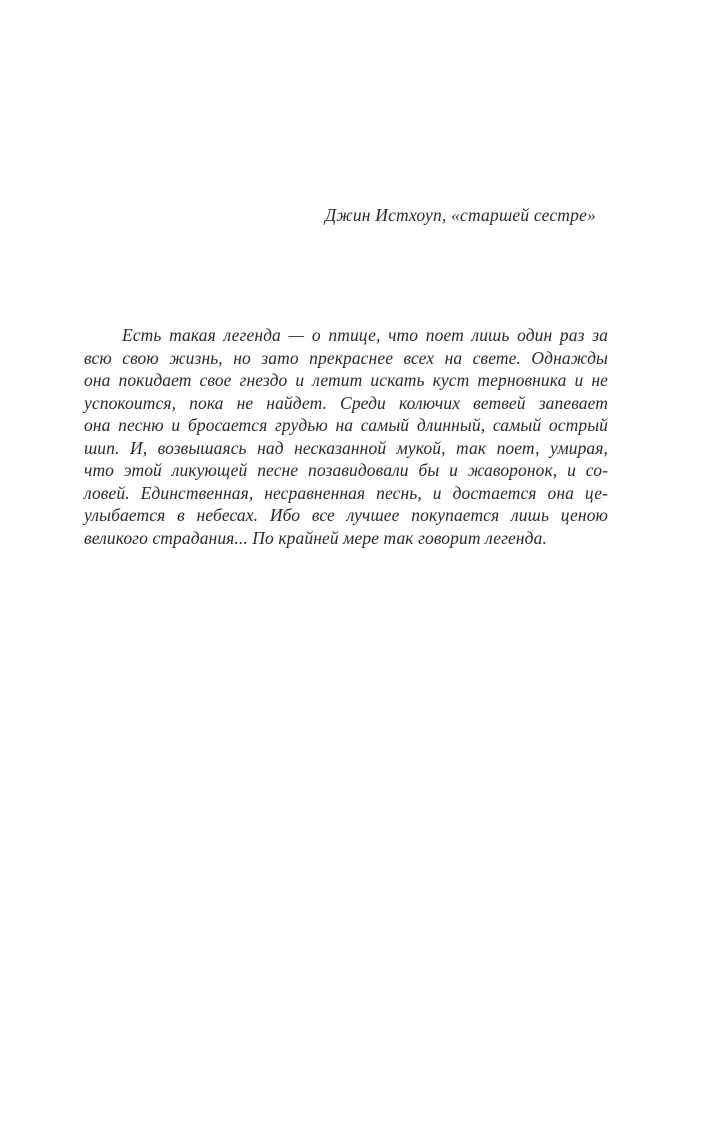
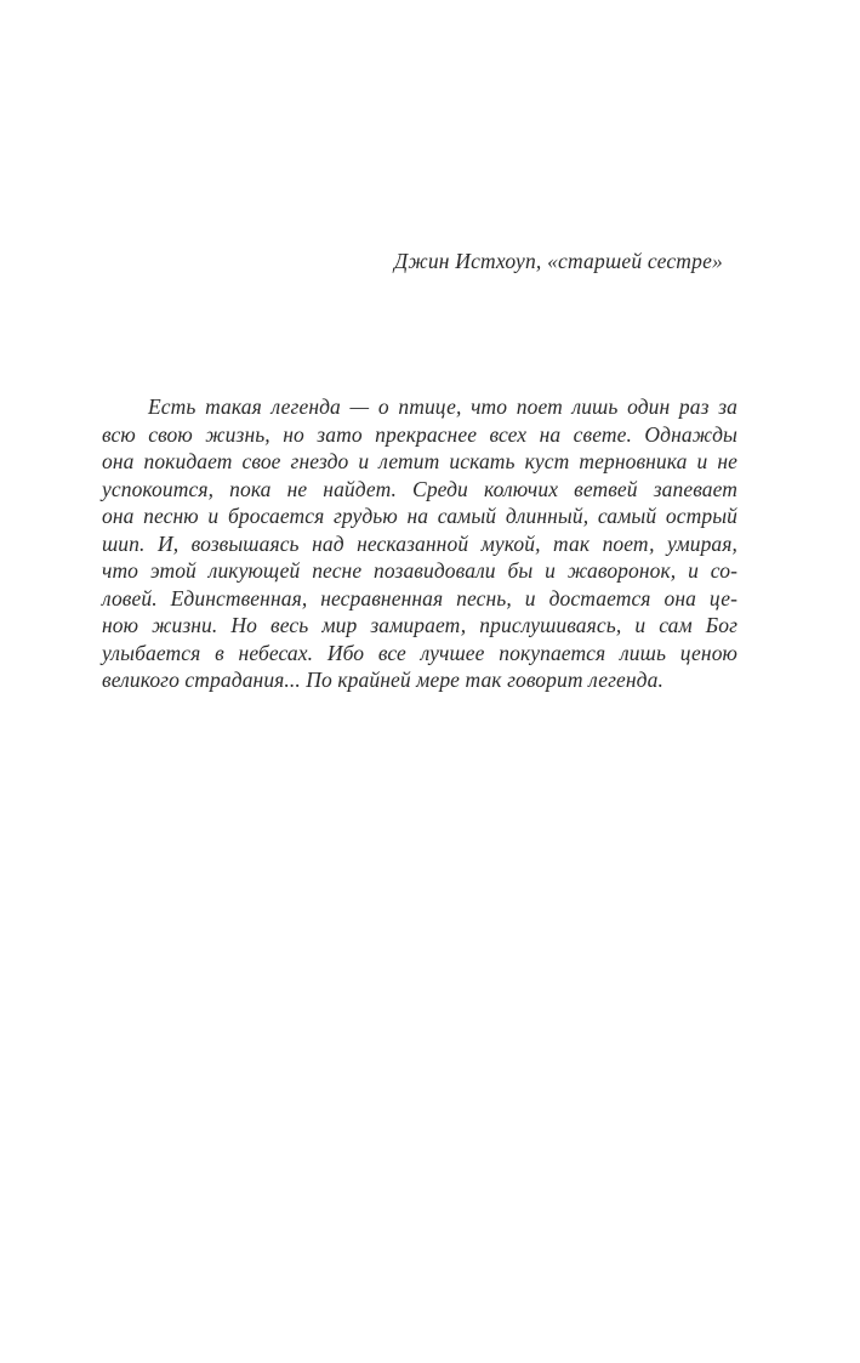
  Джин Истхоуп, «старшей сестре»
  Есть такая легенда — о птице, что поет лишь один раз за
  всю свою жизнь, но зато прекраснее всех на свете. Однажды
  она покидает свое гнездо и летит искать куст терновника и не
  успокоится, пока не найдет. Среди колючих ветвей запевает
  она песню и бросается грудью на самый длинный, самый острый
  шип. И, возвышаясь над несказанной мукой, так поет, умирая,
  что этой ликующей песне позавидовали бы и жаворонок, и со-
  ловей. Единственная, несравненная песнь, и достается она це-
+ ною жизни. Но весь мир замирает, прислушиваясь, и сам Бог
  улыбается в небесах. Ибо все лучшее покупается лишь ценою
  великого страдания... По крайней мере так говорит легенда.
